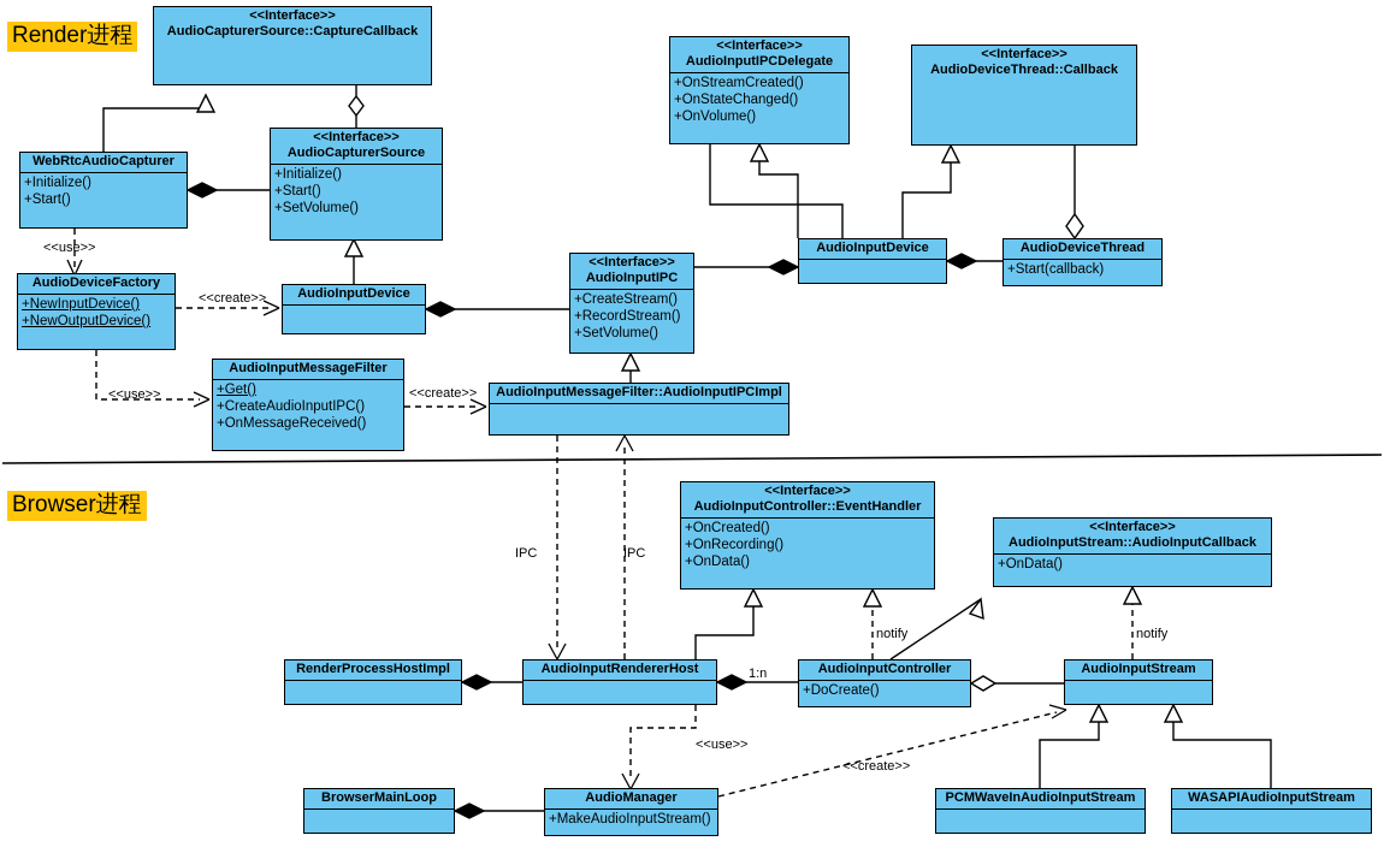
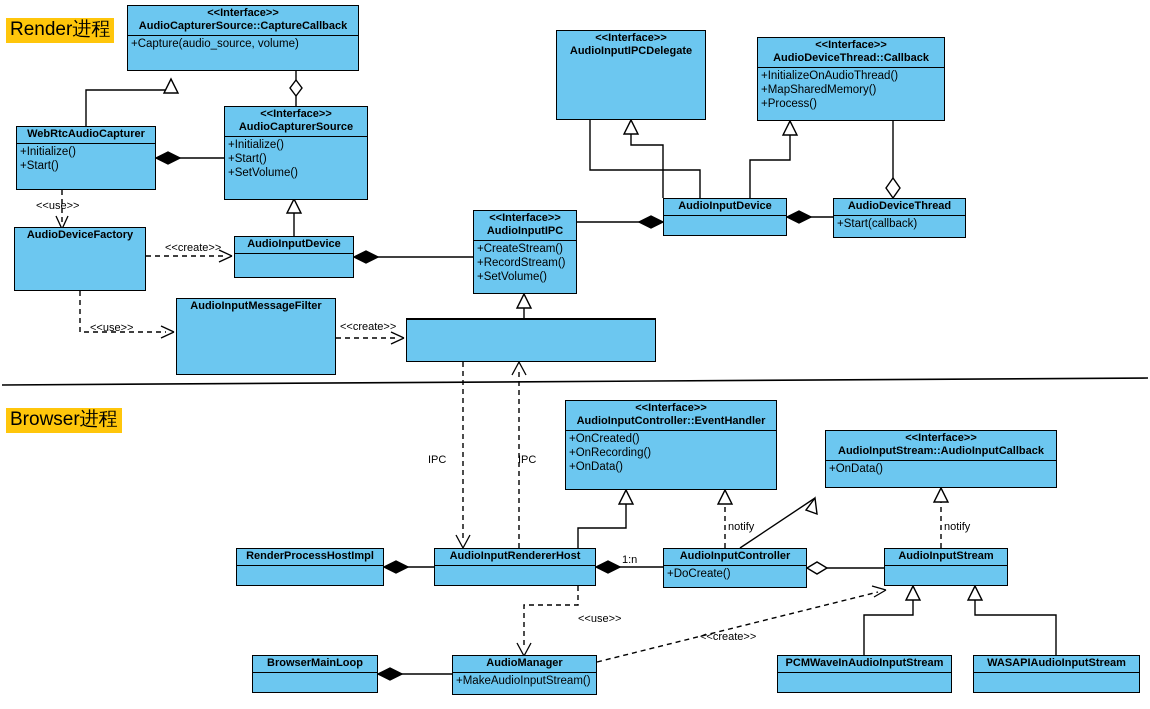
  Render进程
  Browser进程
  <<Interface>>
  AudioCapturerSource::CaptureCallback
+ +Capture(audio_source, volume)
  WebRtcAudioCapturer
  +Initialize()
  +Start()
  <<Interface>>
  AudioCapturerSource
  +Initialize()
  +Start()
  +SetVolume()
  AudioDeviceFactory
- +NewInputDevice()
- +NewOutputDevice()
  AudioInputDevice
  AudioInputMessageFilter
- +Get()
- +CreateAudioInputIPC()
- +OnMessageReceived()
  <<Interface>>
  AudioInputIPCDelegate
- +OnStreamCreated()
- +OnStateChanged()
- +OnVolume()
  <<Interface>>
  AudioDeviceThread::Callback
+ +InitializeOnAudioThread()
+ +MapSharedMemory()
+ +Process()
  <<Interface>>
  AudioInputIPC
  +CreateStream()
  +RecordStream()
  +SetVolume()
  AudioInputDevice
  AudioDeviceThread
  +Start(callback)
- AudioInputMessageFilter::AudioInputIPCImpl
  <<Interface>>
  AudioInputController::EventHandler
  +OnCreated()
  +OnRecording()
  +OnData()
  <<Interface>>
  AudioInputStream::AudioInputCallback
  +OnData()
  RenderProcessHostImpl
  AudioInputRendererHost
  AudioInputController
  +DoCreate()
  AudioInputStream
  BrowserMainLoop
  AudioManager
  +MakeAudioInputStream()
  PCMWaveInAudioInputStream
  WASAPIAudioInputStream
  <<use>>
  <<create>>
  <<use>>
  <<create>>
  IPC
  IPC
  1:n
  notify
  notify
  <<use>>
  <<create>>
